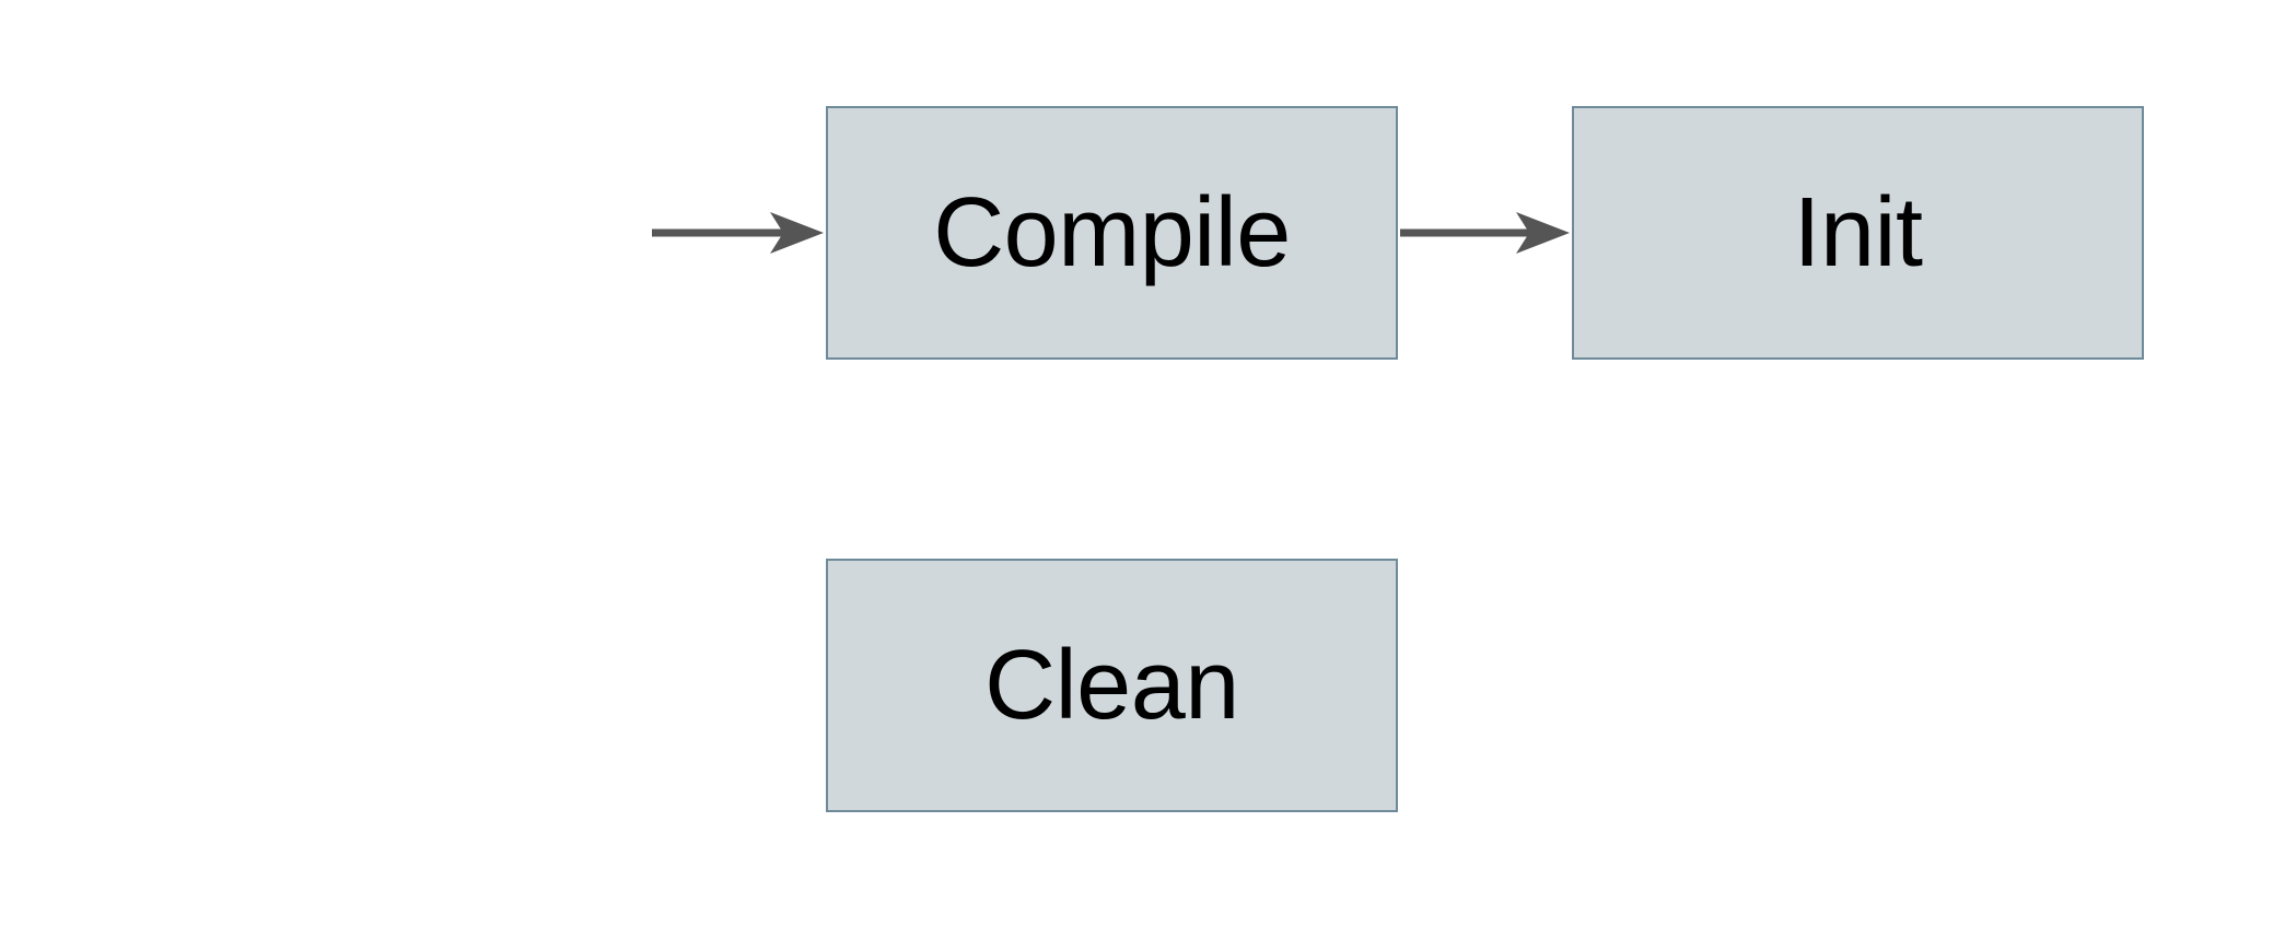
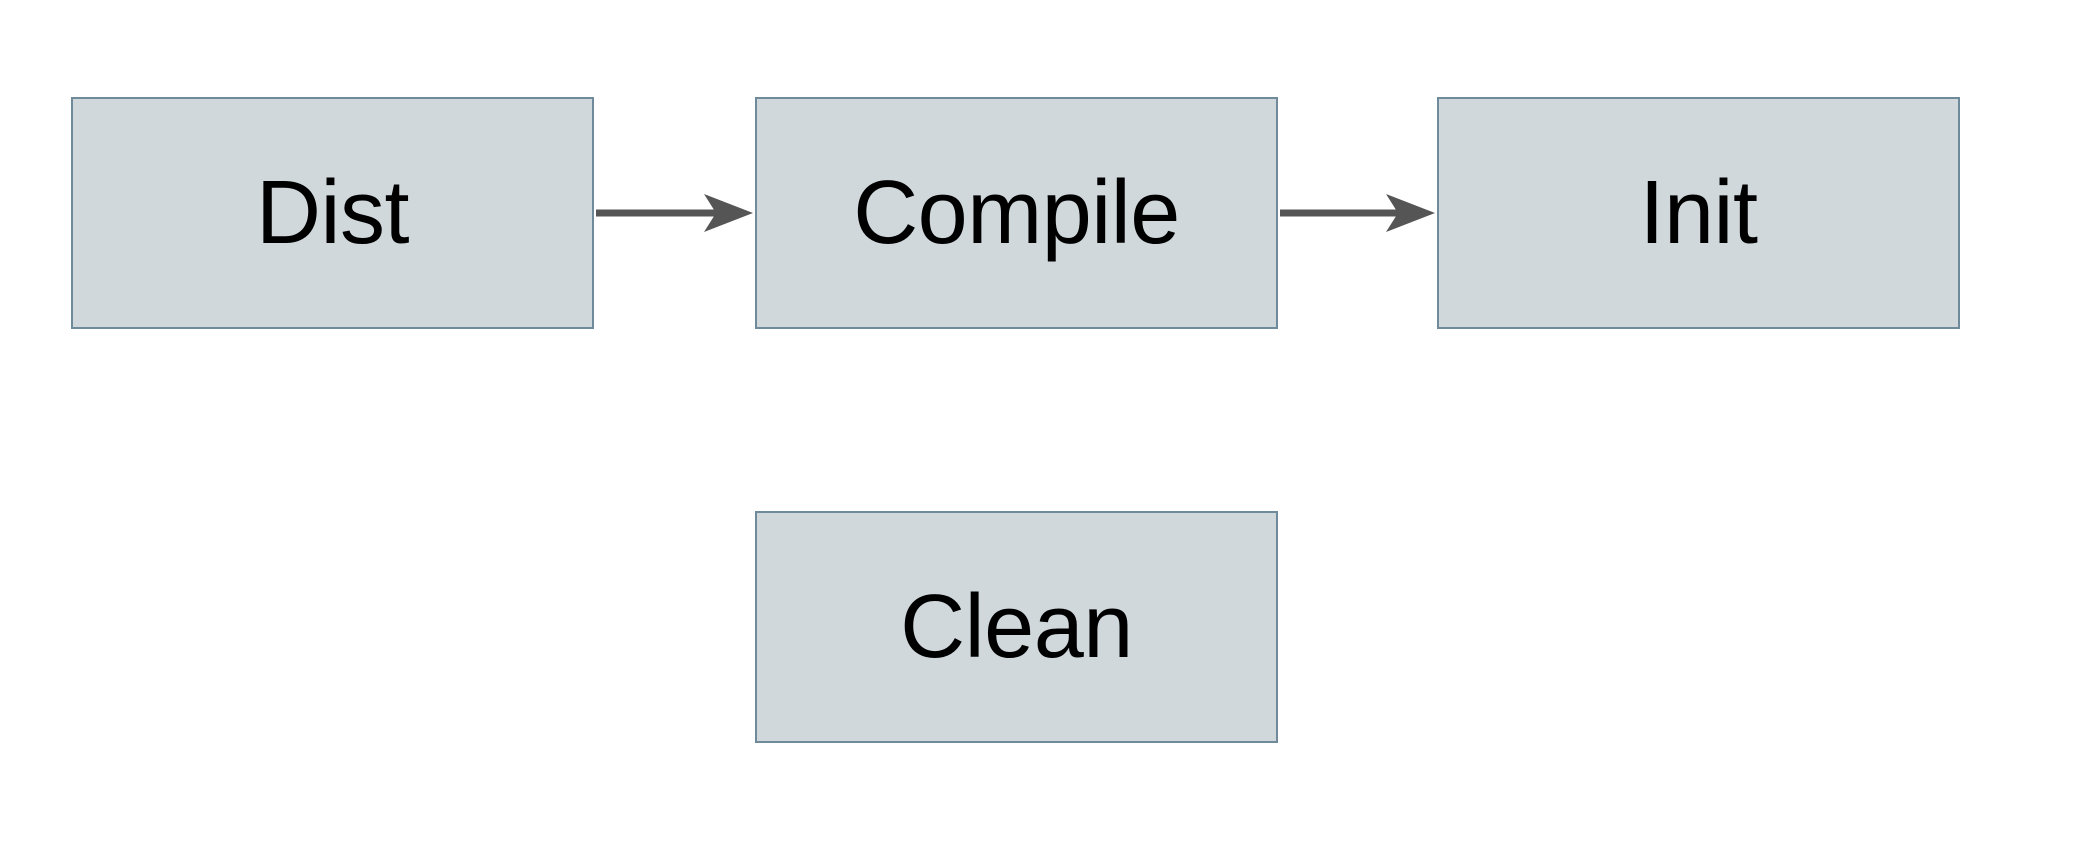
+ Dist
  Compile
  Init
  Clean
